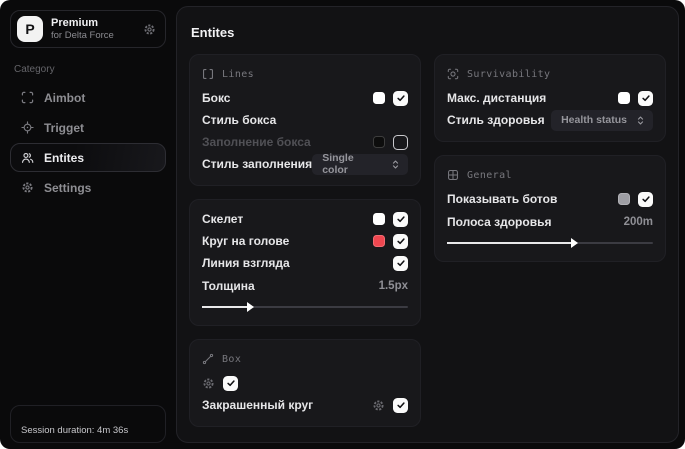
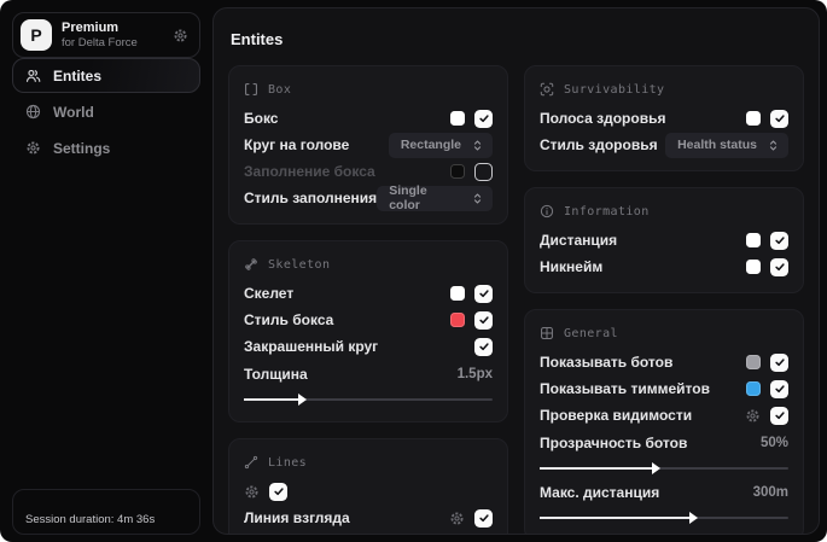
  P
  Premium
  for Delta Force
- Category
- Aimbot
- Trigget
  Entites
+ World
  Settings
  Session duration: 4m 36s
  Entites
- Lines
+ Box
  Бокс
- Стиль бокса
+ Круг на голове
+ Rectangle
  Заполнение бокса
  Стиль заполнения
  Single color
+ Skeleton
  Скелет
- Круг на голове
+ Стиль бокса
- Линия взгляда
+ Закрашенный круг
  Толщина
  1.5px
- Box
+ Lines
- Закрашенный круг
+ Линия взгляда
  Survivability
- Макс. дистанция
+ Полоса здоровья
  Стиль здоровья
  Health status
+ Information
+ Дистанция
+ Никнейм
  General
  Показывать ботов
+ Показывать тиммейтов
+ Проверка видимости
+ Прозрачность ботов
+ 50%
- Полоса здоровья
+ Макс. дистанция
- 200m
+ 300m
